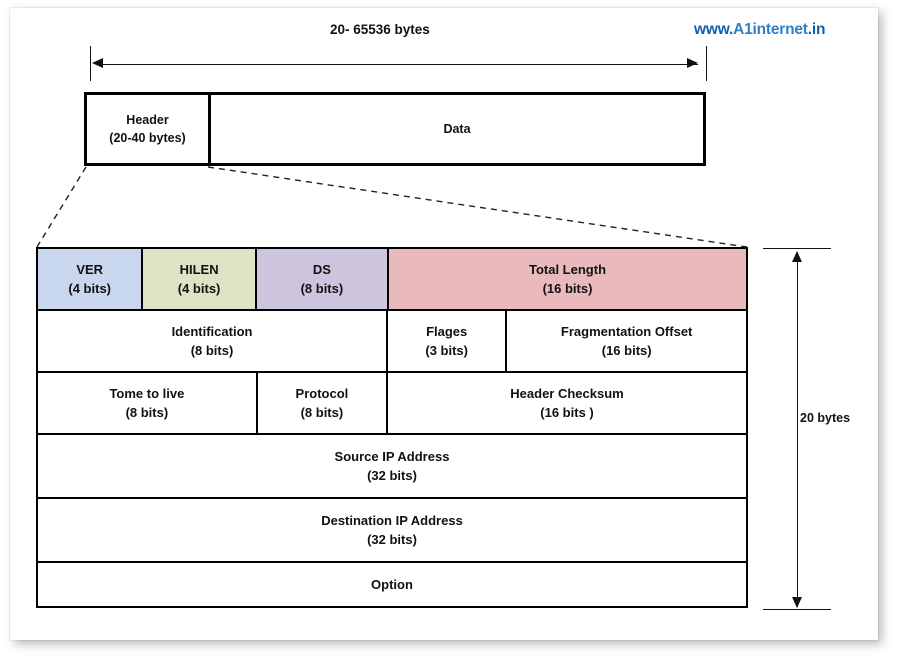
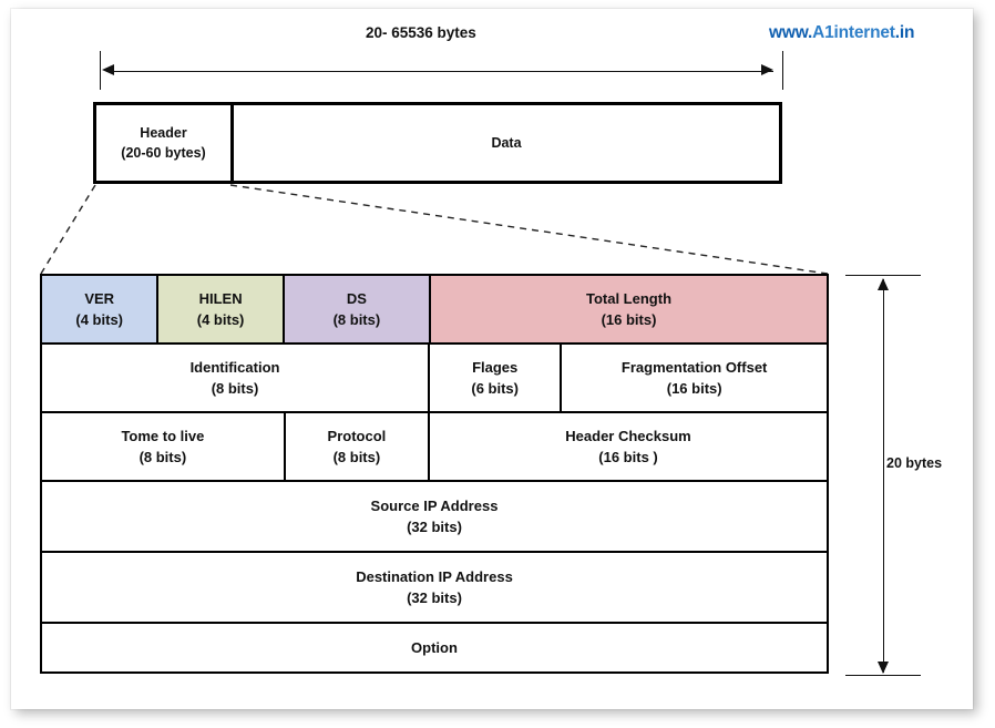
  www.A1internet.in
  20- 65536 bytes
  Header
- (20-40 bytes)
+ (20-60 bytes)
  Data
  VER
  (4 bits)
  HILEN
  (4 bits)
  DS
  (8 bits)
  Total Length
  (16 bits)
  Identification
  (8 bits)
  Flages
- (3 bits)
+ (6 bits)
  Fragmentation Offset
  (16 bits)
  Tome to live
  (8 bits)
  Protocol
  (8 bits)
  Header Checksum
  (16 bits )
  Source IP Address
  (32 bits)
  Destination IP Address
  (32 bits)
  Option
  20 bytes
